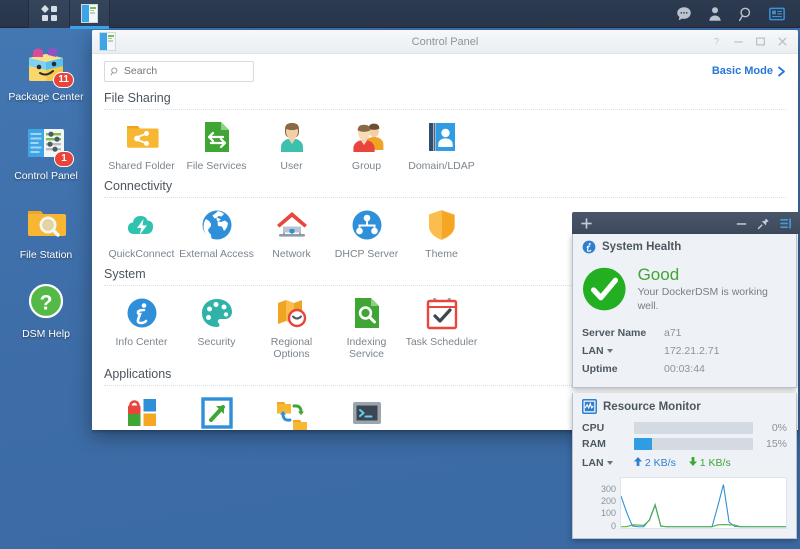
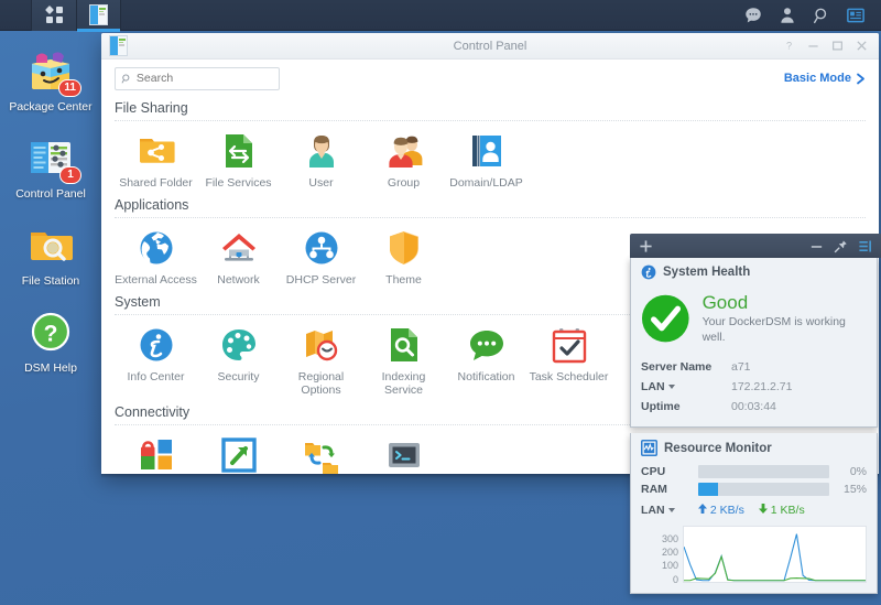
  11
  Package Center
  1
  Control Panel
  File Station
  ?
  DSM Help
  Control Panel
  ?
  Search
  Basic Mode
  File Sharing
  Shared Folder
  File Services
  User
  Group
  Domain/LDAP
- Connectivity
+ Applications
- QuickConnect
  External Access
  Network
  DHCP Server
  Theme
  System
  Info Center
  Security
  Regional Options
  Indexing Service
+ Notification
  Task Scheduler
- Applications
+ Connectivity
  System Health
  Good
  Your DockerDSM is working well.
  Server Name
  a71
  LAN
  172.21.2.71
  Uptime
  00:03:44
  Resource Monitor
  CPU
  0%
  RAM
  15%
  LAN
  2 KB/s
  1 KB/s
  0
  100
  200
  300
